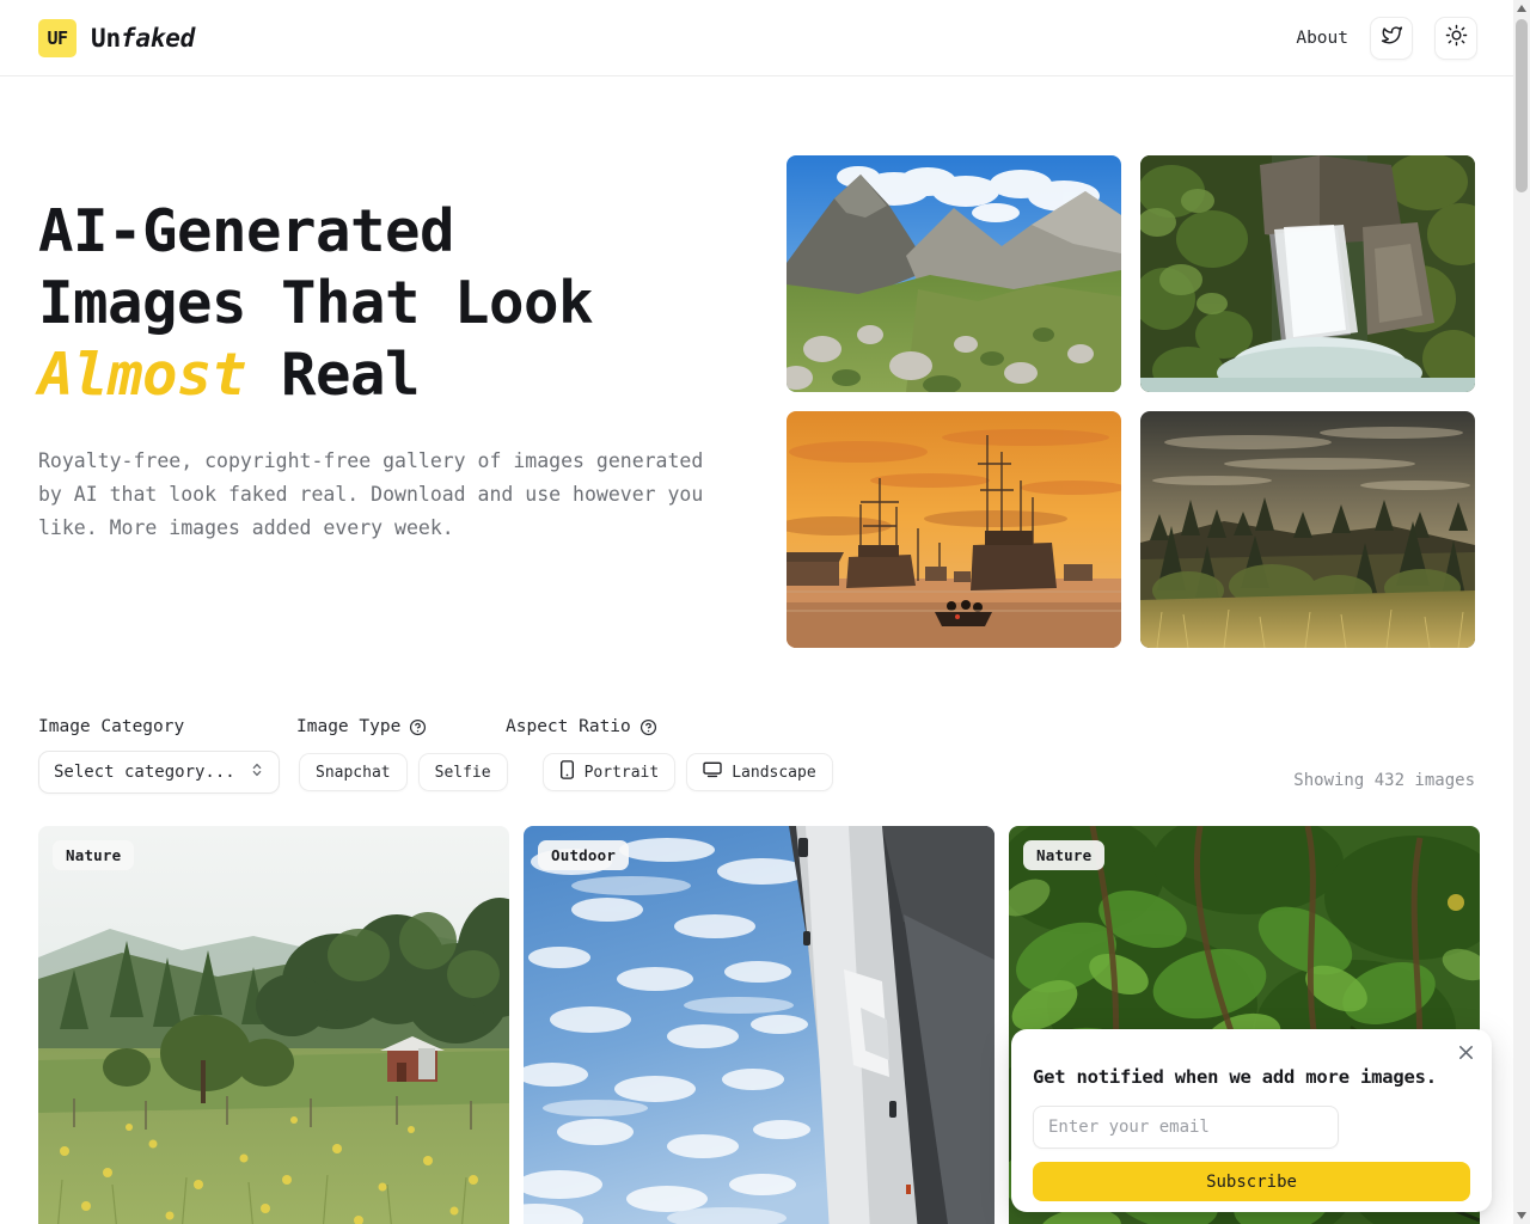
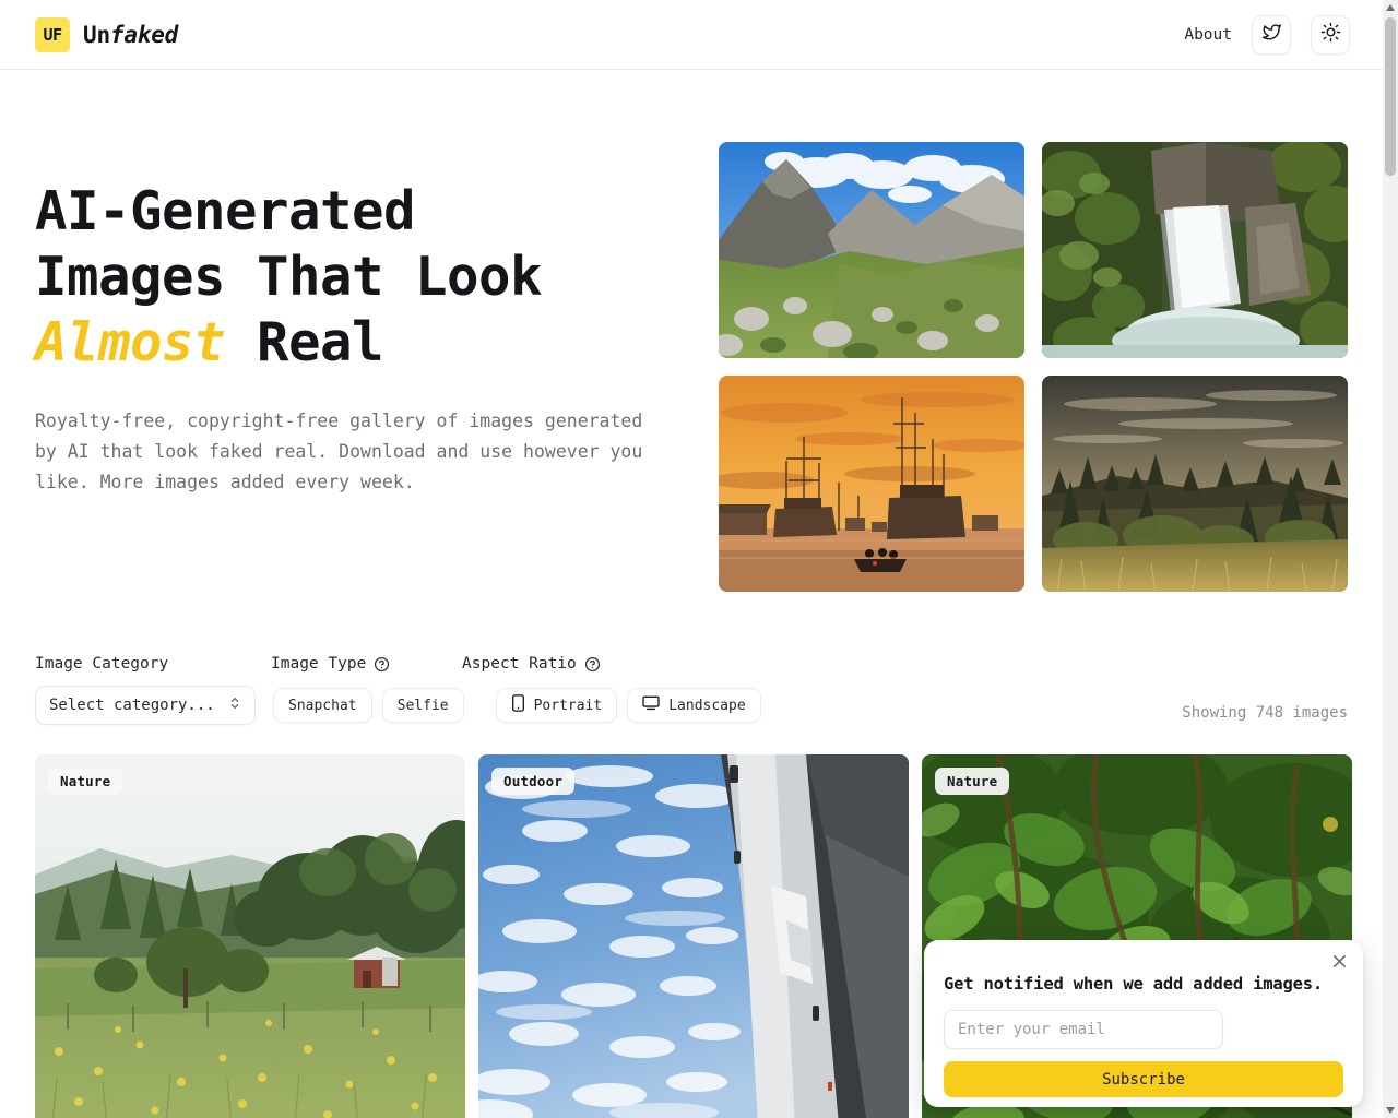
  UF
  Unfaked
  About
  AI-Generated
  Images That Look
  Almost Real
  Royalty-free, copyright-free gallery of images generated by AI that look faked real. Download and use however you like. More images added every week.
  Image Category
  Image Type
  Aspect Ratio
  Select category...
  Snapchat
  Selfie
  Portrait
  Landscape
- Showing 432 images
+ Showing 748 images
  Nature
  Outdoor
  Nature
- Get notified when we add more images.
+ Get notified when we add added images.
  Enter your email Subscribe
